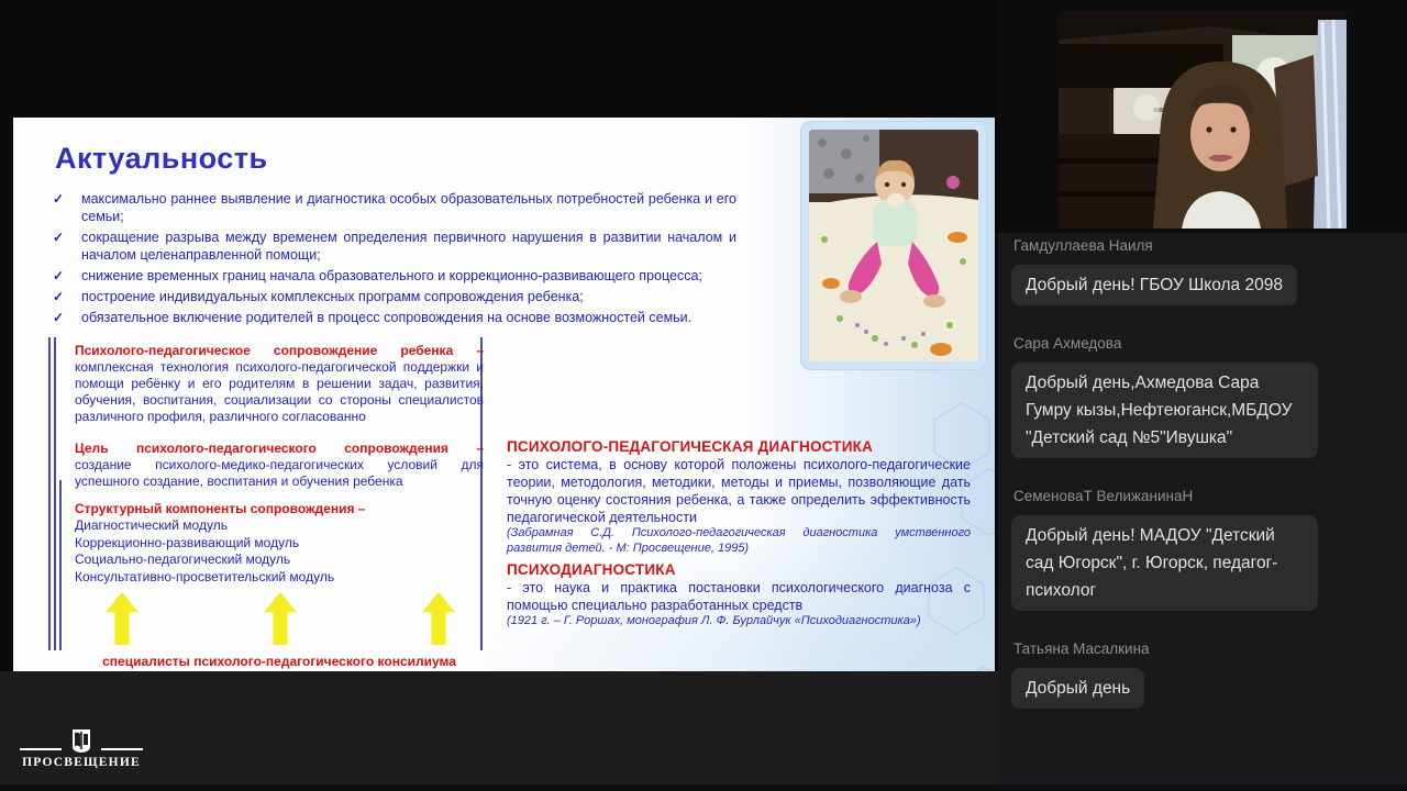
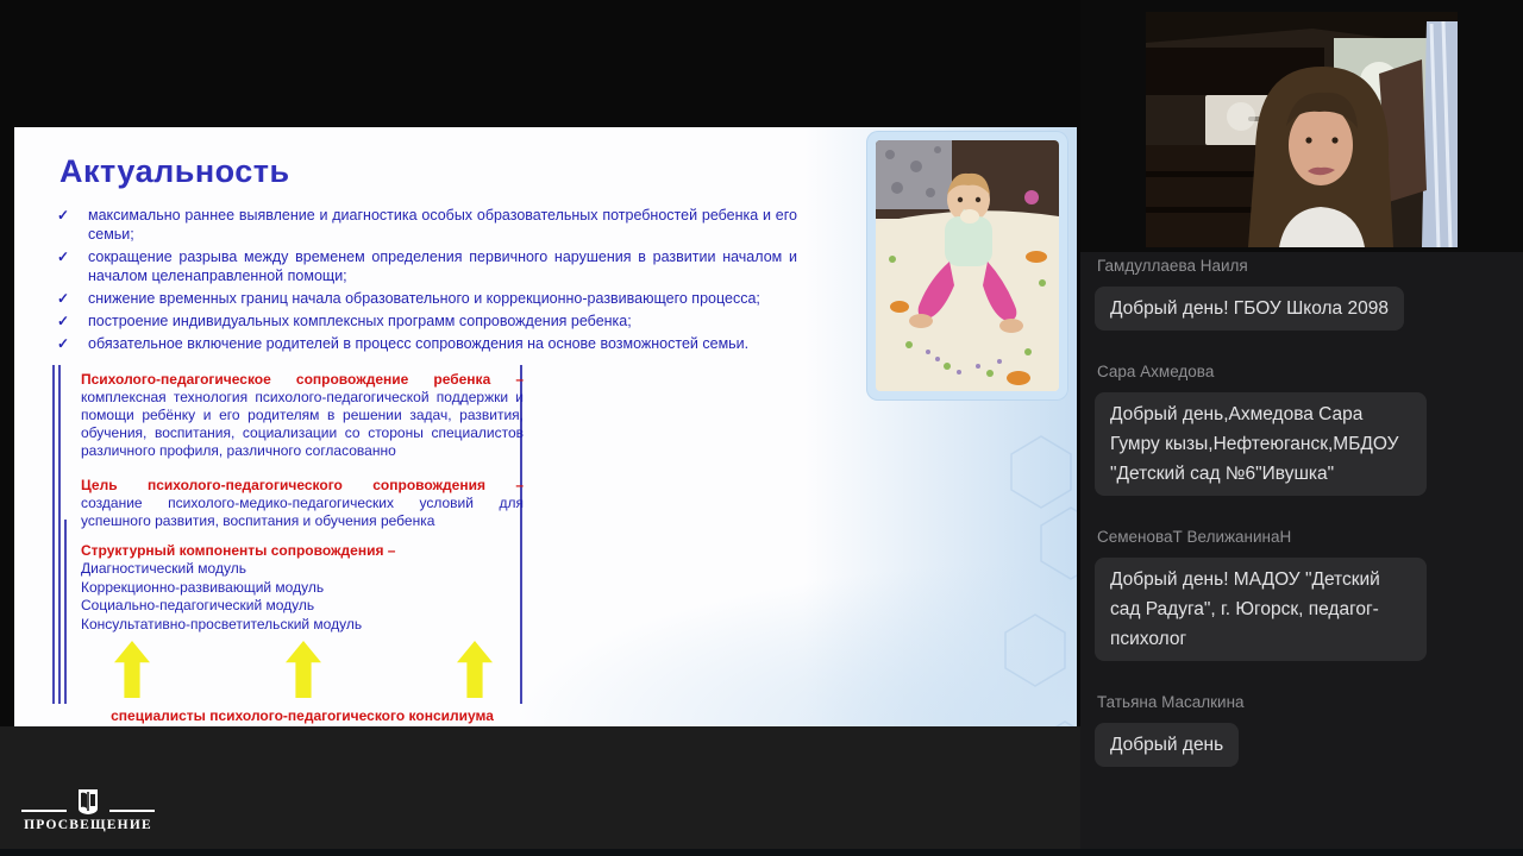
  Актуальность
  ✓
  максимально раннее выявление и диагностика особых образовательных потребностей ребенка и его семьи;
  ✓
  сокращение разрыва между временем определения первичного нарушения в развитии началом и началом целенаправленной помощи;
  ✓
  снижение временных границ начала образовательного и коррекционно-развивающего процесса;
  ✓
  построение индивидуальных комплексных программ сопровождения ребенка;
  ✓
  обязательное включение родителей в процесс сопровождения на основе возможностей семьи.
  Психолого-педагогическое сопровождение ребенка –
  комплексная технология психолого-педагогической поддержки и помощи ребёнку и его родителям в решении задач, развития, обучения, воспитания, социализации со стороны специалистов различного профиля, различного согласованно
  Цель психолого-педагогического сопровождения –
- создание психолого-медико-педагогических условий для успешного создание, воспитания и обучения ребенка
+ создание психолого-медико-педагогических условий для успешного развития, воспитания и обучения ребенка
  Структурный компоненты сопровождения –
  Диагностический модуль
  Коррекционно-развивающий модуль
  Социально-педагогический модуль
  Консультативно-просветительский модуль
  специалисты психолого-педагогического консилиума
- ПСИХОЛОГО-ПЕДАГОГИЧЕСКАЯ ДИАГНОСТИКА
- - это система, в основу которой положены психолого-педагогические теории, методология, методики, методы и приемы, позволяющие дать точную оценку состояния ребенка, а также определить эффективность педагогической деятельности
- (Забрамная С.Д. Психолого-педагогическая диагностика умственного развития детей. - М: Просвещение, 1995)
- ПСИХОДИАГНОСТИКА
- - это наука и практика постановки психологического диагноза с помощью специально разработанных средств
- (1921 г. – Г. Роршах, монография Л. Ф. Бурлайчук «Психодиагностика»)
  ПРОСВЕЩЕНИЕ
  Гамдуллаева Наиля
  Добрый день! ГБОУ Школа 2098
  Сара Ахмедова
- Добрый день,Ахмедова Сара Гумру кызы,Нефтеюганск,МБДОУ "Детский сад №5"Ивушка"
+ Добрый день,Ахмедова Сара Гумру кызы,Нефтеюганск,МБДОУ "Детский сад №6"Ивушка"
  СеменоваТ ВелижанинаН
- Добрый день! МАДОУ "Детский сад Югорск", г. Югорск, педагог-психолог
+ Добрый день! МАДОУ "Детский сад Радуга", г. Югорск, педагог-психолог
  Татьяна Масалкина
  Добрый день
